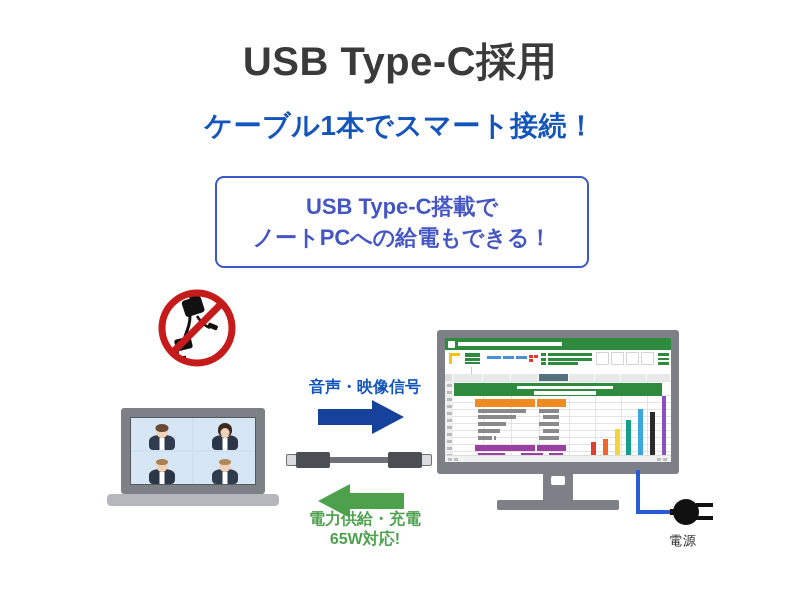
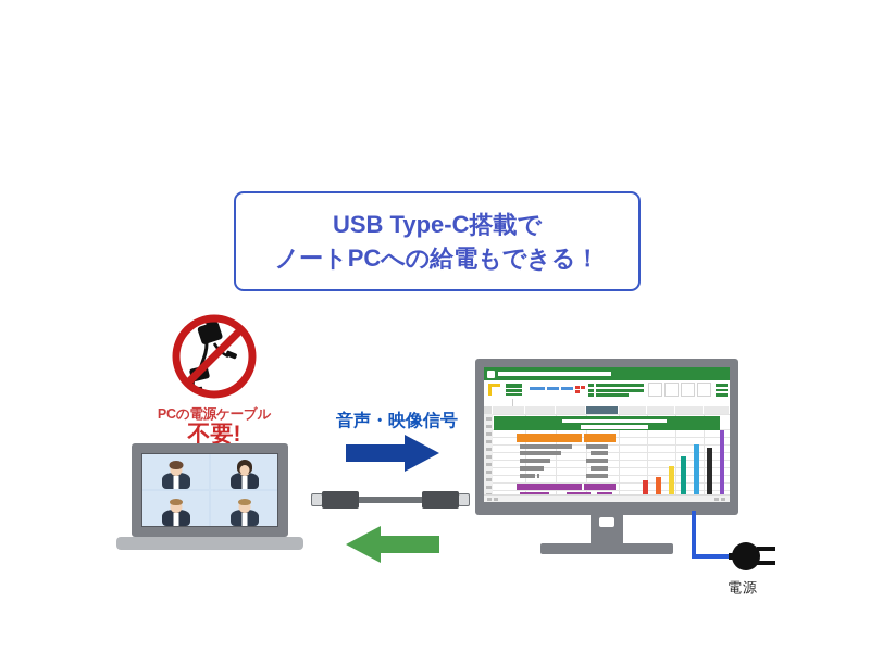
- USB Type-C採用
- ケーブル1本でスマート接続！
  USB Type-C搭載で
  ノートPCへの給電もできる！
+ PCの電源ケーブル
+ 不要!
  音声・映像信号
- 電力供給・充電
- 65W対応!
  電源
